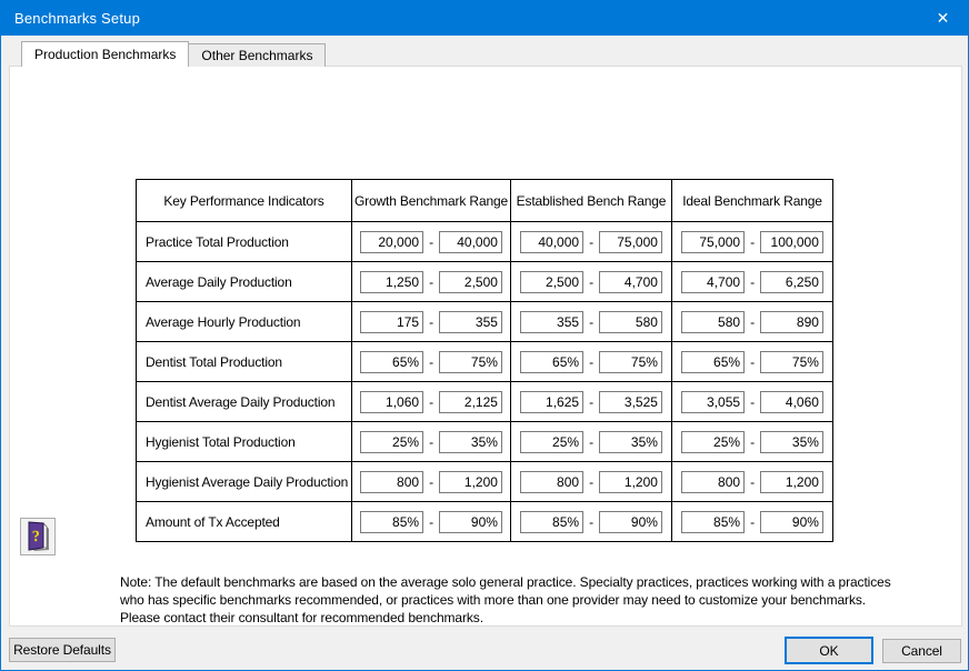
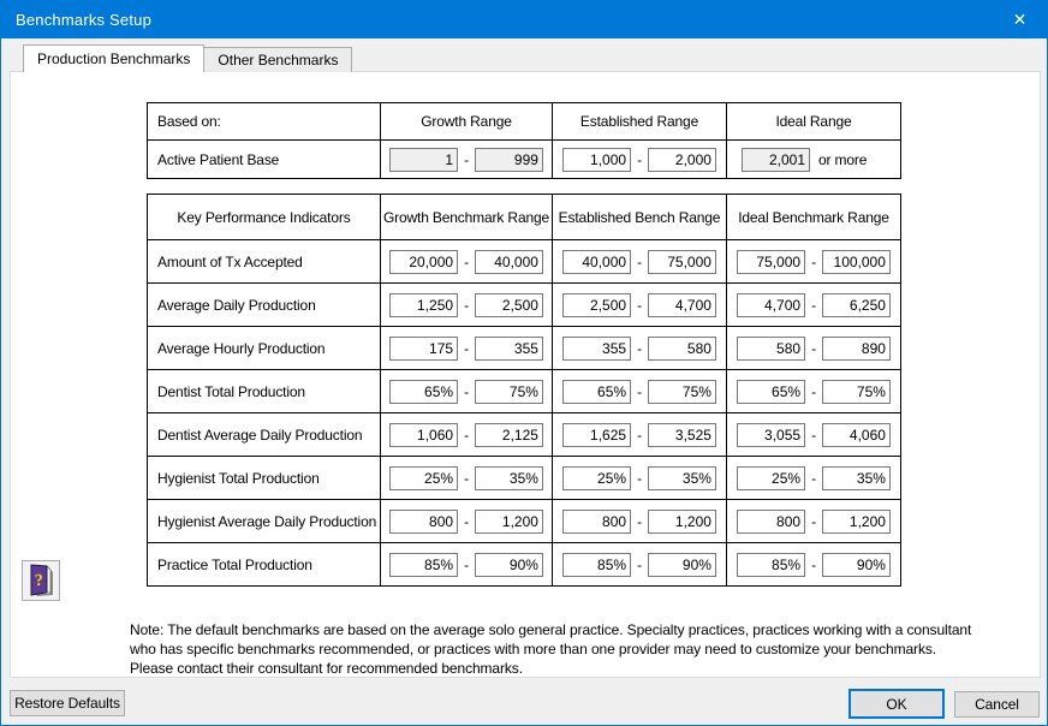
  Benchmarks Setup
  ✕
  Production Benchmarks
  Other Benchmarks
+ Based on:	Growth Range	Established Range	Ideal Range
+ Active Patient Base	1 - 999	1,000 - 2,000	2,001 or more
  Key Performance Indicators	Growth Benchmark Range	Established Bench Range	Ideal Benchmark Range
- Practice Total Production	20,000 - 40,000	40,000 - 75,000	75,000 - 100,000
+ Amount of Tx Accepted	20,000 - 40,000	40,000 - 75,000	75,000 - 100,000
  Average Daily Production	1,250 - 2,500	2,500 - 4,700	4,700 - 6,250
  Average Hourly Production	175 - 355	355 - 580	580 - 890
  Dentist Total Production	65% - 75%	65% - 75%	65% - 75%
  Dentist Average Daily Production	1,060 - 2,125	1,625 - 3,525	3,055 - 4,060
  Hygienist Total Production	25% - 35%	25% - 35%	25% - 35%
  Hygienist Average Daily Production	800 - 1,200	800 - 1,200	800 - 1,200
- Amount of Tx Accepted	85% - 90%	85% - 90%	85% - 90%
+ Practice Total Production	85% - 90%	85% - 90%	85% - 90%
- Note: The default benchmarks are based on the average solo general practice. Specialty practices, practices working with a practices
+ Note: The default benchmarks are based on the average solo general practice. Specialty practices, practices working with a consultant
  who has specific benchmarks recommended, or practices with more than one provider may need to customize your benchmarks.
  Please contact their consultant for recommended benchmarks.
  Restore Defaults
  OK
  Cancel
